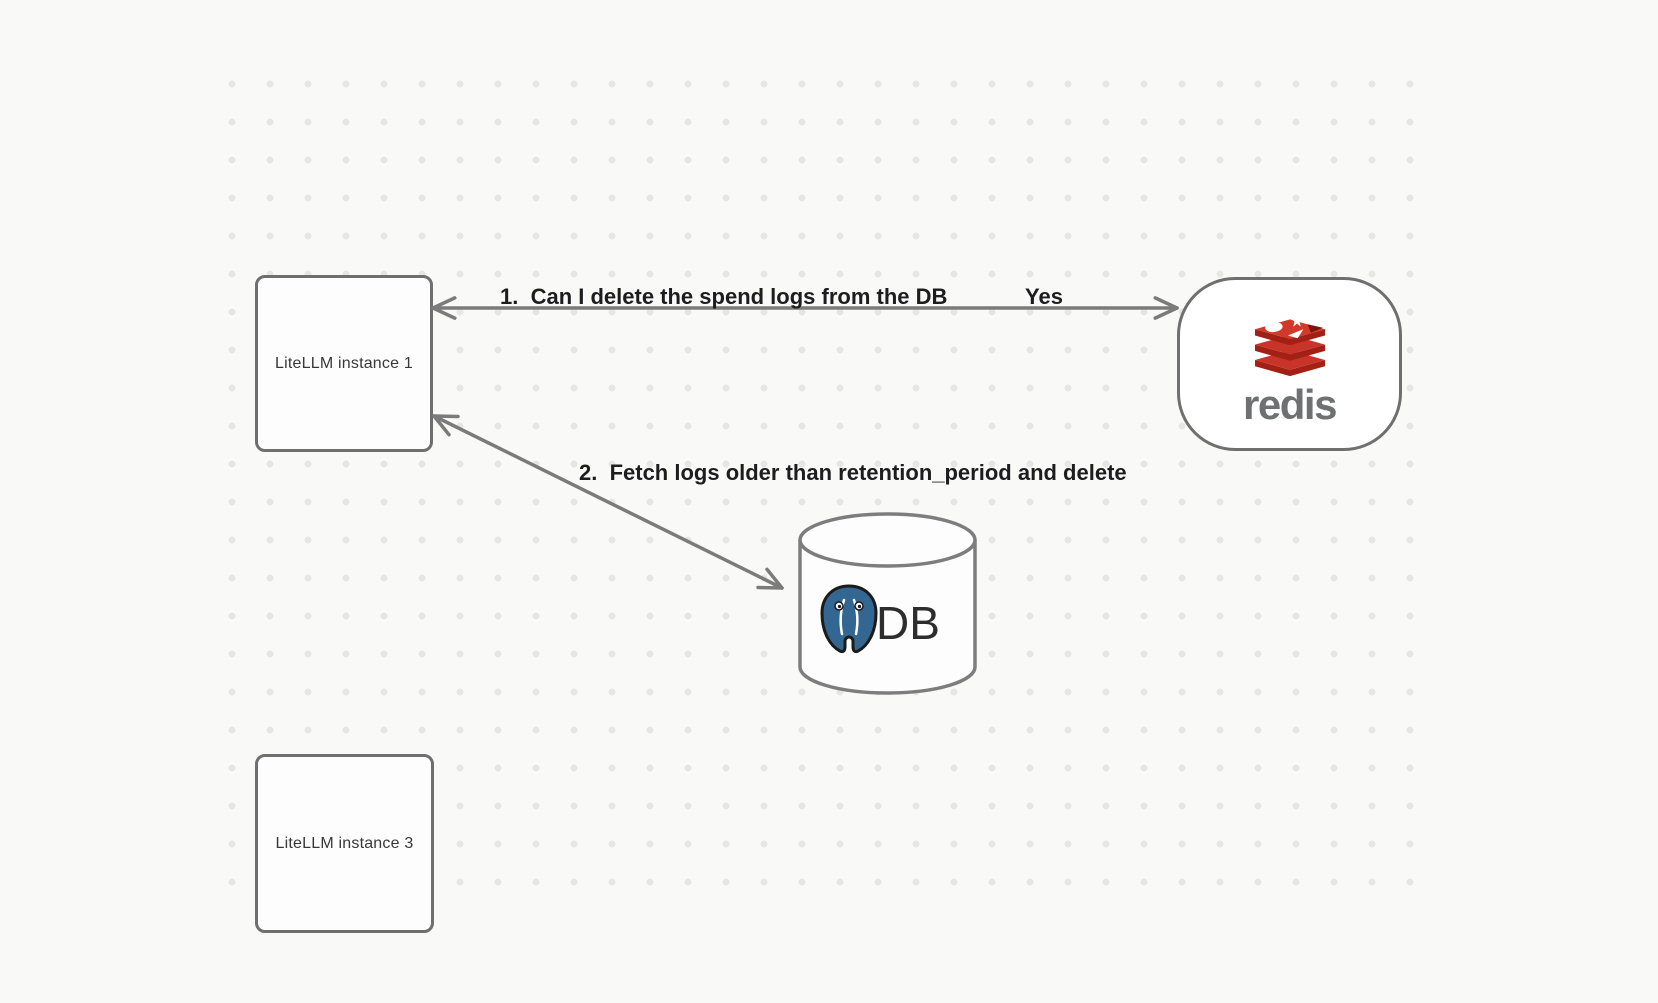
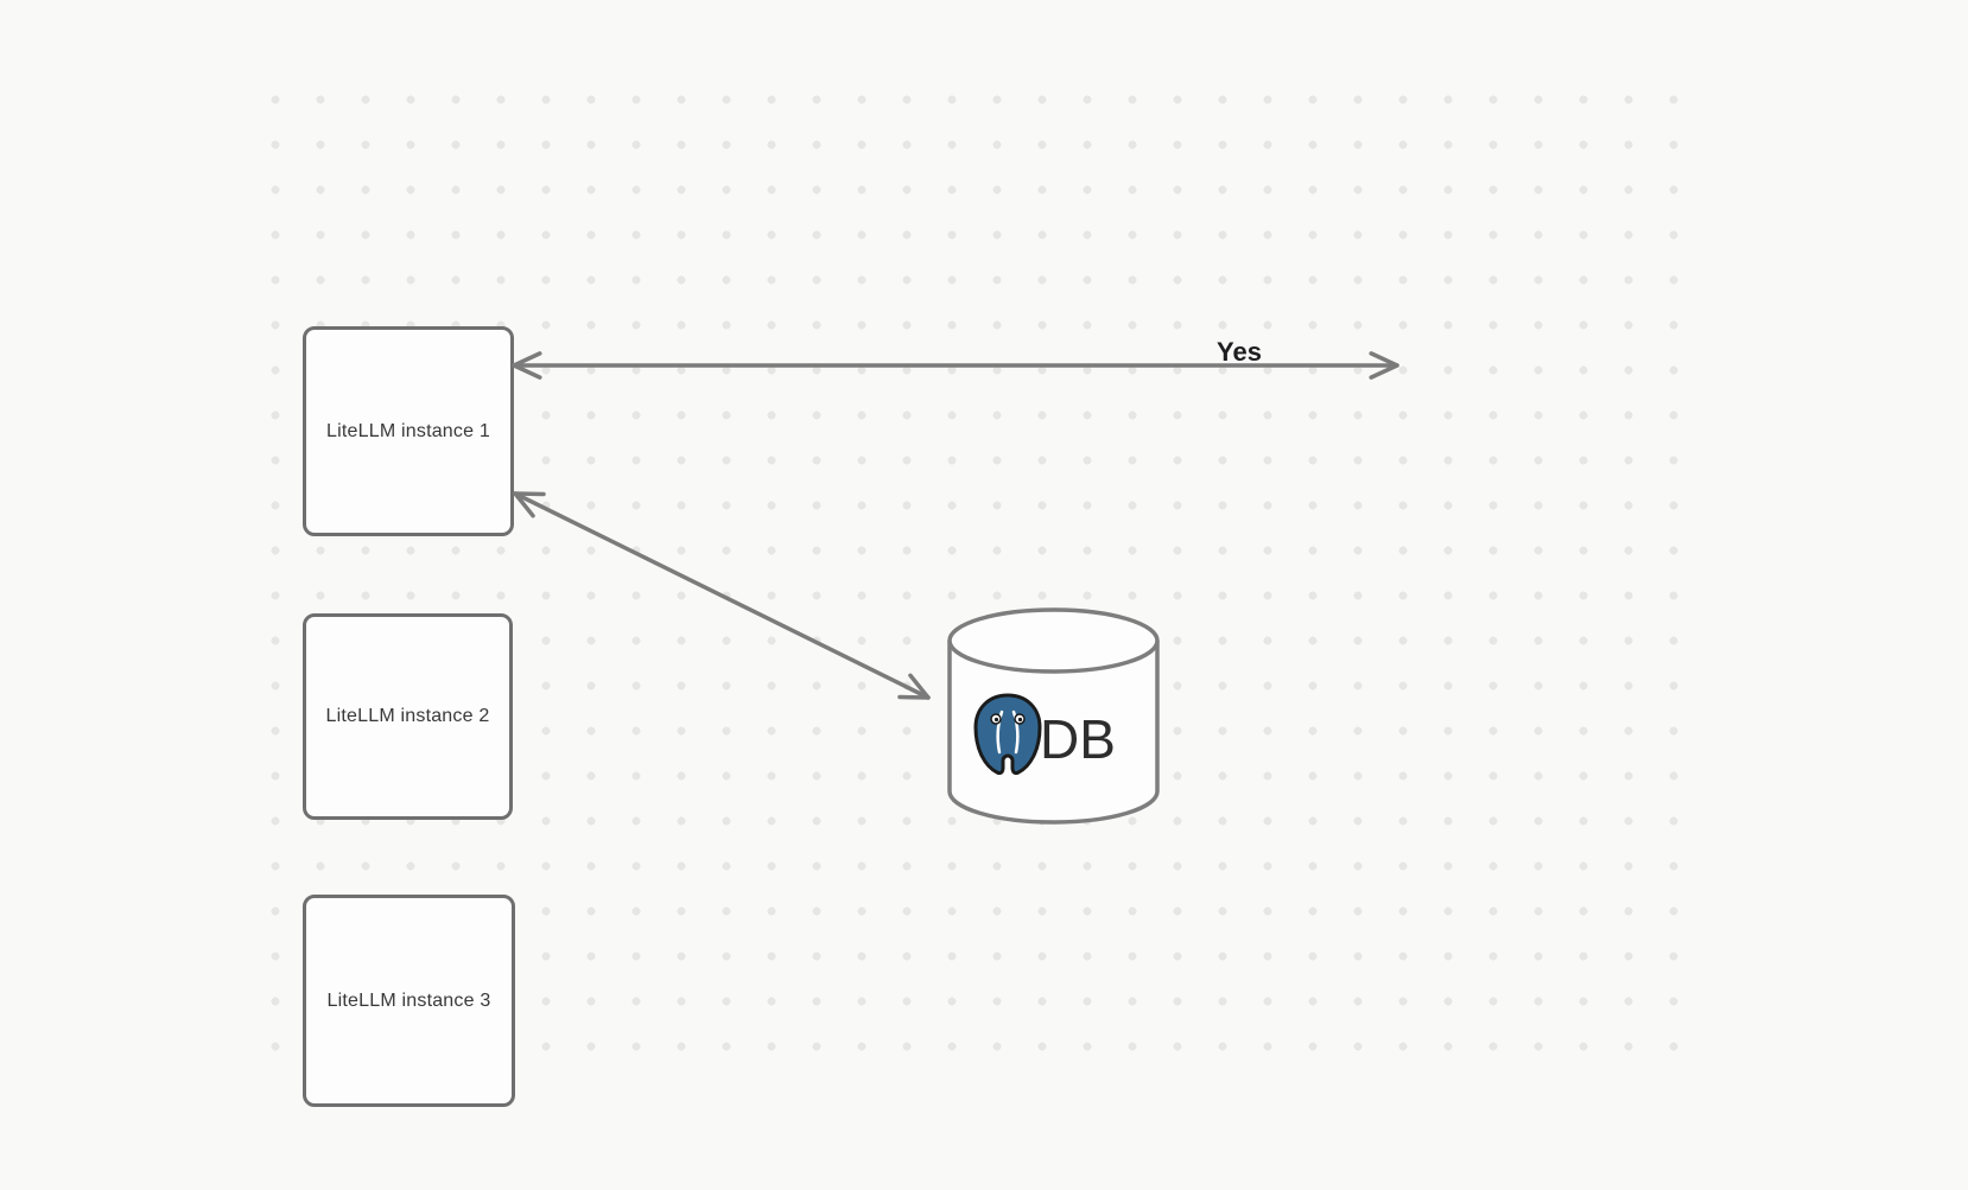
  LiteLLM instance 1
+ LiteLLM instance 2
  LiteLLM instance 3
- 1. Can I delete the spend logs from the DB
  Yes
- 2. Fetch logs older than retention_period and delete
- redis
  DB
